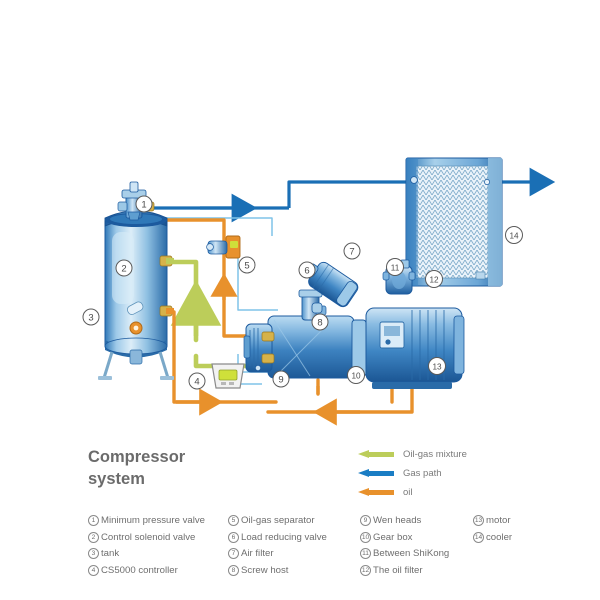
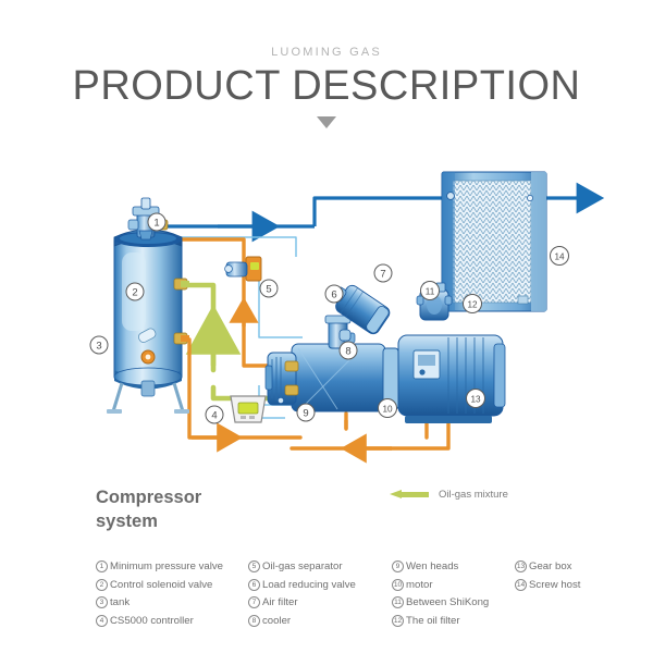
+ LUOMING GAS
+ PRODUCT DESCRIPTION
  1
  2
  3
  4
  5
  6
  7
  8
  9
  10
  11
  12
  13
  14
  Compressor
  system
  Oil-gas mixture
- Gas path
- oil
  Minimum pressure valve
  Control solenoid valve
  tank
  CS5000 controller
  Oil-gas separator
  Load reducing valve
  Air filter
- Screw host
+ cooler
  Wen heads
- Gear box
+ motor
  Between ShiKong
  The oil filter
- motor
+ Gear box
- cooler
+ Screw host
